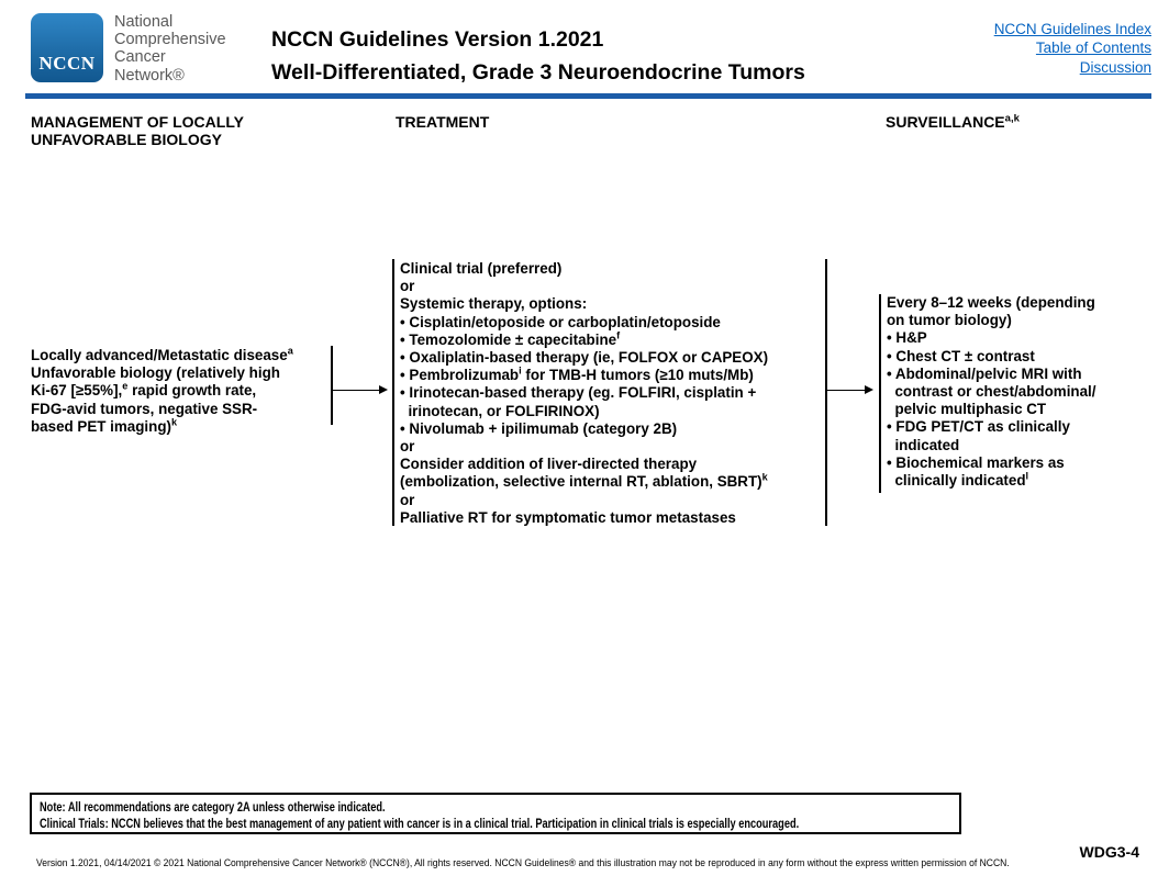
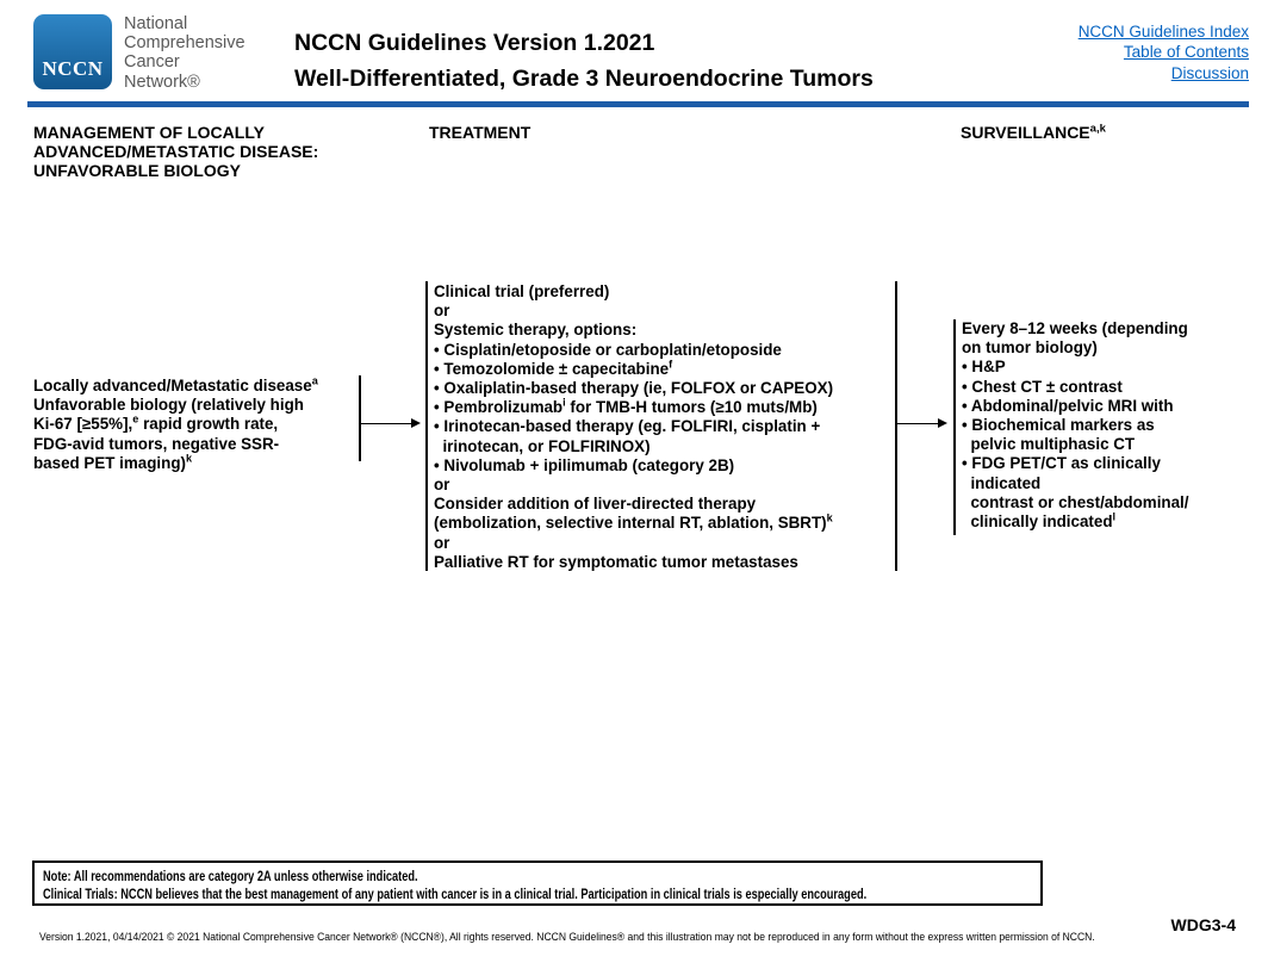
  NCCN
  National
  Comprehensive
  Cancer
  Network®
  NCCN Guidelines Version 1.2021
  Well-Differentiated, Grade 3 Neuroendocrine Tumors
  NCCN Guidelines Index
  Table of Contents
  Discussion
  MANAGEMENT OF LOCALLY
+ ADVANCED/METASTATIC DISEASE:
  UNFAVORABLE BIOLOGY
  TREATMENT
  SURVEILLANCEa,k
  Locally advanced/Metastatic diseasea
  Unfavorable biology (relatively high
  Ki-67 [≥55%],e rapid growth rate,
  FDG-avid tumors, negative SSR-
  based PET imaging)k
  Clinical trial (preferred)
  or
  Systemic therapy, options:
  • Cisplatin/etoposide or carboplatin/etoposide
  • Temozolomide ± capecitabinef
  • Oxaliplatin-based therapy (ie, FOLFOX or CAPEOX)
  • Pembrolizumabi for TMB-H tumors (≥10 muts/Mb)
  • Irinotecan-based therapy (eg. FOLFIRI, cisplatin +
  irinotecan, or FOLFIRINOX)
  • Nivolumab + ipilimumab (category 2B)
  or
  Consider addition of liver-directed therapy
  (embolization, selective internal RT, ablation, SBRT)k
  or
  Palliative RT for symptomatic tumor metastases
  Every 8–12 weeks (depending
  on tumor biology)
  • H&P
  • Chest CT ± contrast
  • Abdominal/pelvic MRI with
- contrast or chest/abdominal/
+ • Biochemical markers as
  pelvic multiphasic CT
  • FDG PET/CT as clinically
  indicated
- • Biochemical markers as
+ contrast or chest/abdominal/
  clinically indicatedl
  Note: All recommendations are category 2A unless otherwise indicated.
  Clinical Trials: NCCN believes that the best management of any patient with cancer is in a clinical trial. Participation in clinical trials is especially encouraged.
  Version 1.2021, 04/14/2021 © 2021 National Comprehensive Cancer Network® (NCCN®), All rights reserved. NCCN Guidelines® and this illustration may not be reproduced in any form without the express written permission of NCCN.
  WDG3-4
